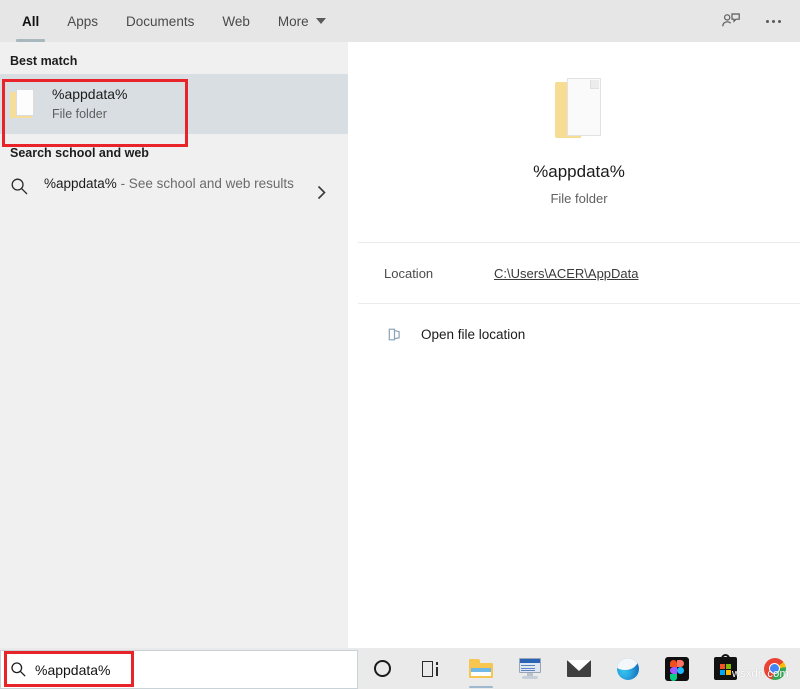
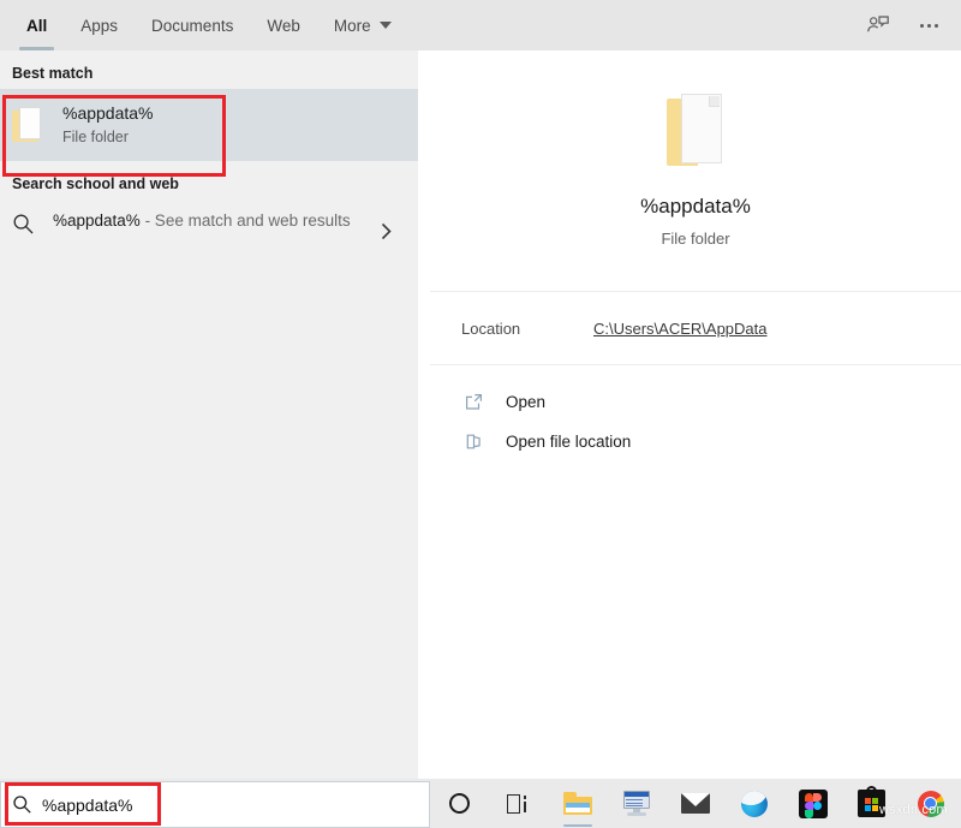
  All
  Apps
  Documents
  Web
  More
  Best match
  %appdata%
  File folder
  Search school and web
- %appdata% - See school and web results
+ %appdata% - See match and web results
  %appdata%
  File folder
  Location
  C:\Users\ACER\AppData
+ Open
  Open file location
  %appdata%
  wsxdn.com
